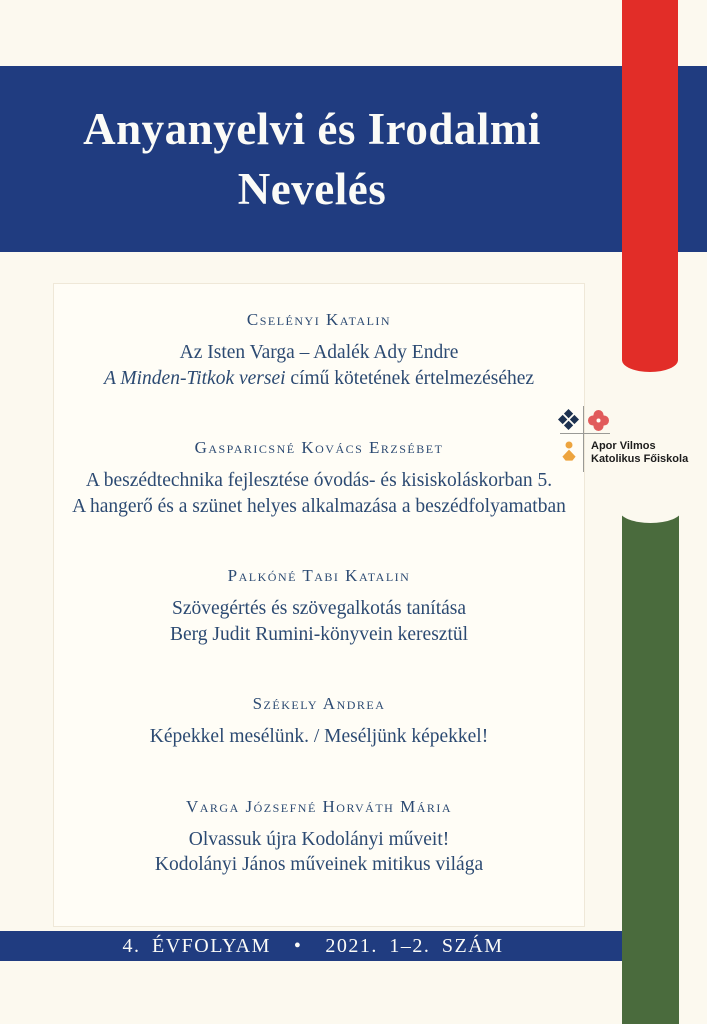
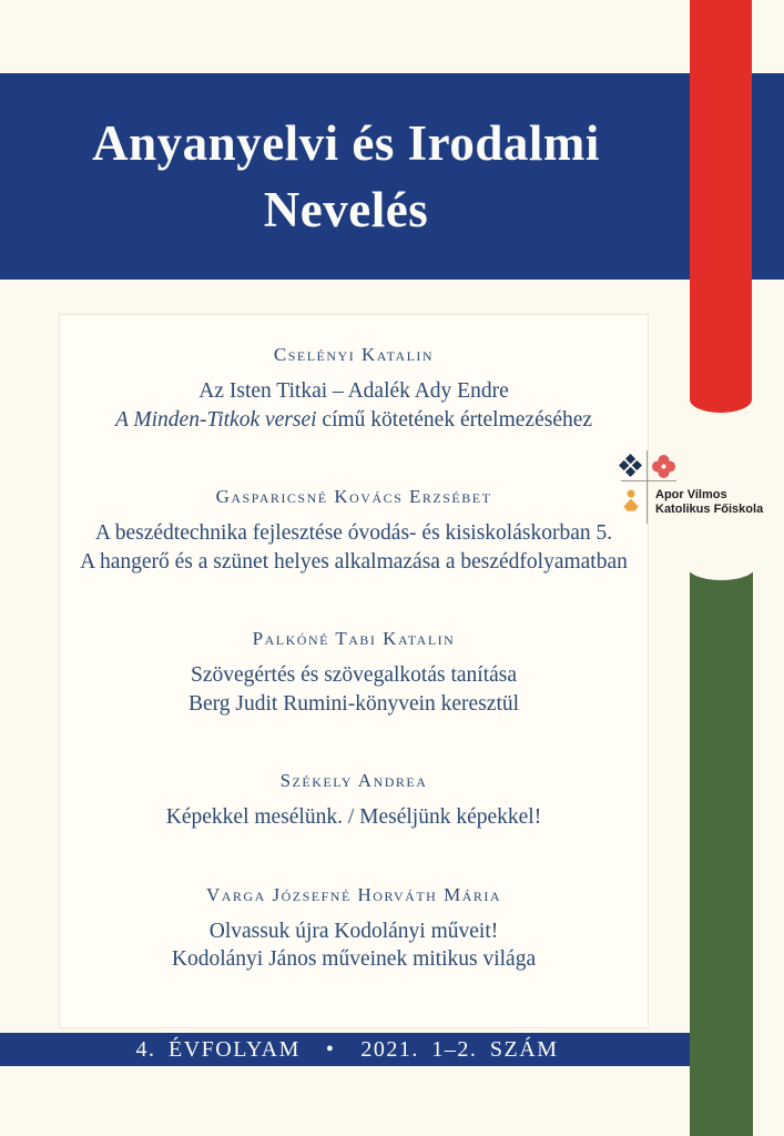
  Anyanyelvi és Irodalmi
  Nevelés
  Cselényi Katalin
- Az Isten Varga – Adalék Ady Endre
+ Az Isten Titkai – Adalék Ady Endre
  A Minden-Titkok versei című kötetének értelmezéséhez
  Gasparicsné Kovács Erzsébet
  A beszédtechnika fejlesztése óvodás- és kisiskoláskorban 5.
  A hangerő és a szünet helyes alkalmazása a beszédfolyamatban
  Palkóné Tabi Katalin
  Szövegértés és szövegalkotás tanítása
  Berg Judit Rumini-könyvein keresztül
  Székely Andrea
  Képekkel mesélünk. / Meséljünk képekkel!
  Varga Józsefné Horváth Mária
  Olvassuk újra Kodolányi műveit!
  Kodolányi János műveinek mitikus világa
  Apor Vilmos
  Katolikus Főiskola
  4. ÉVFOLYAM • 2021. 1–2. SZÁM
